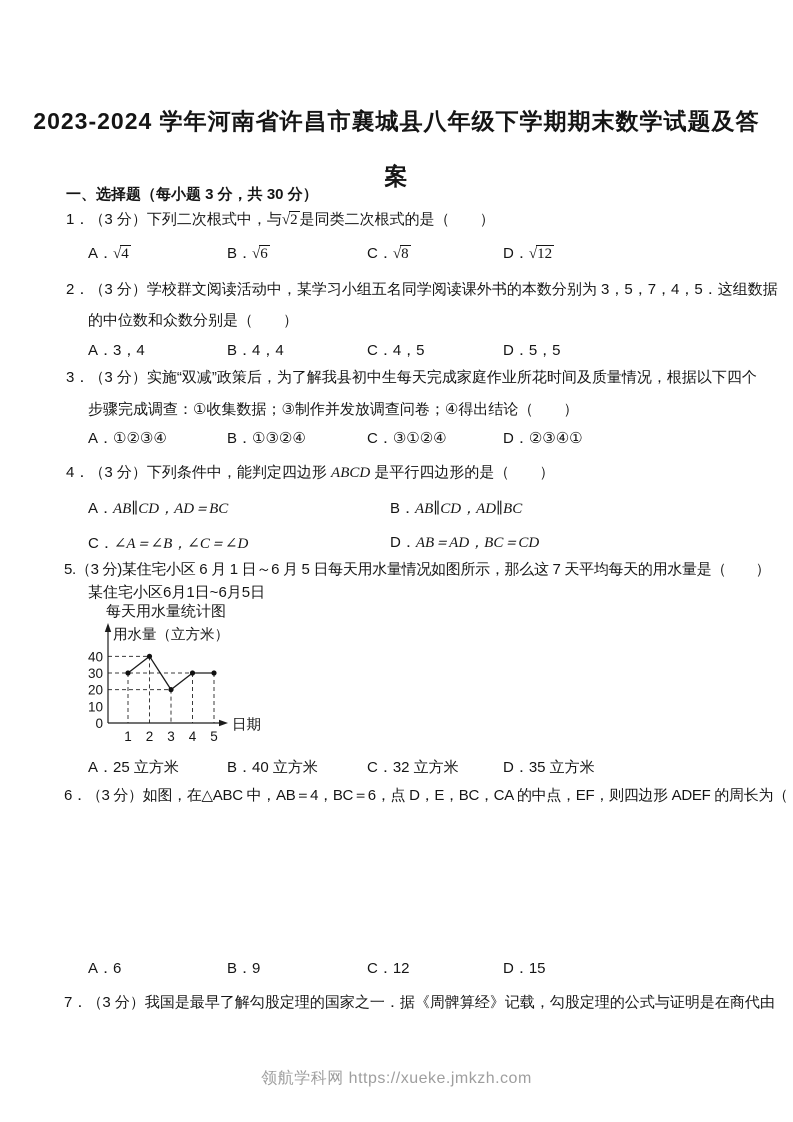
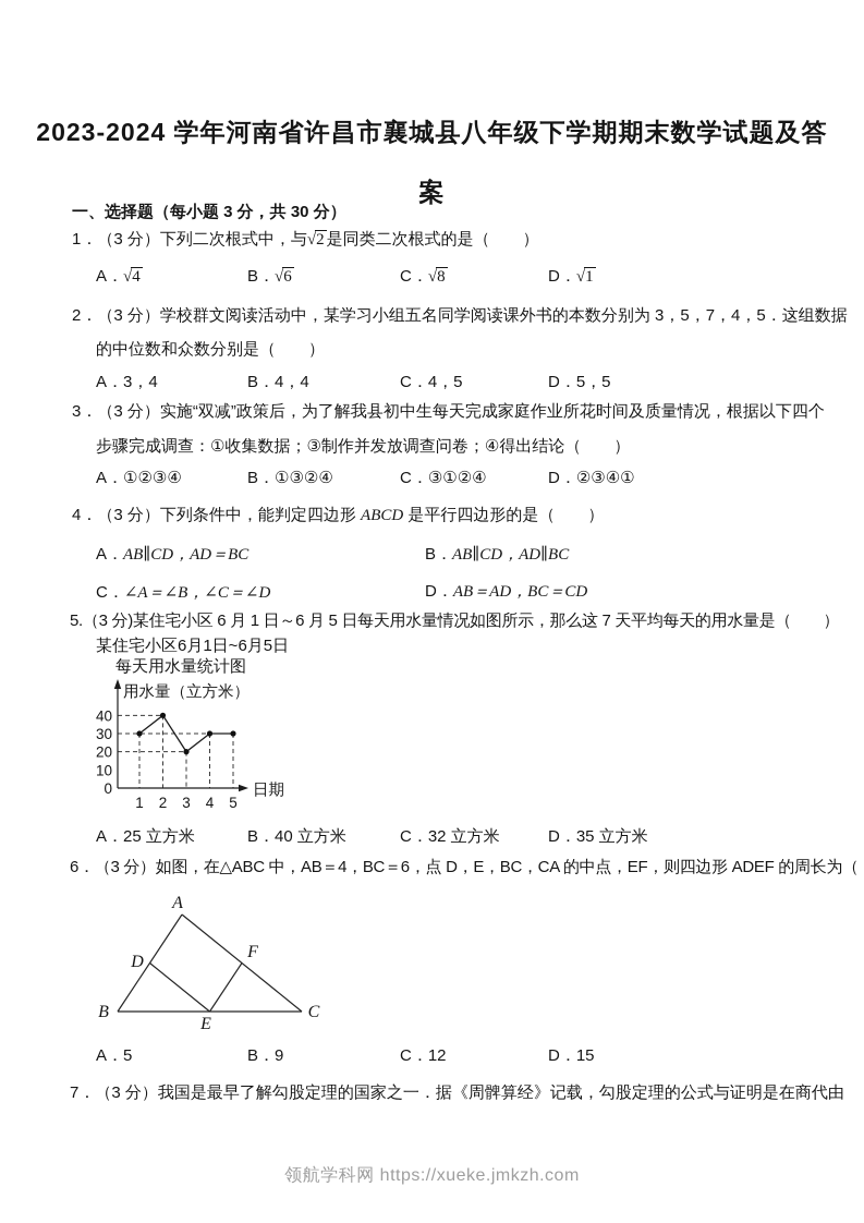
  2023-2024 学年河南省许昌市襄城县八年级下学期期末数学试题及答
  案
  一、选择题（每小题 3 分，共 30 分）
  1．（3 分）下列二次根式中，与√2 是同类二次根式的是（ ）
  A．√4
  B．√6
  C．√8
- D．√12
+ D．√1
  2．（3 分）学校群文阅读活动中，某学习小组五名同学阅读课外书的本数分别为 3，5，7，4，5．这组数据
  的中位数和众数分别是（ ）
  A．3，4
  B．4，4
  C．4，5
  D．5，5
  3．（3 分）实施“双减”政策后，为了解我县初中生每天完成家庭作业所花时间及质量情况，根据以下四个
  步骤完成调查：①收集数据；③制作并发放调查问卷；④得出结论（ ）
  A．①②③④
  B．①③②④
  C．③①②④
  D．②③④①
  4．（3 分）下列条件中，能判定四边形 ABCD 是平行四边形的是（ ）
  A．AB∥CD，AD＝BC
  B．AB∥CD，AD∥BC
  C．∠A＝∠B，∠C＝∠D
  D．AB＝AD，BC＝CD
  5.（3 分)某住宅小区 6 月 1 日～6 月 5 日每天用水量情况如图所示，那么这 7 天平均每天的用水量是（ ）
  某住宅小区6月1日~6月5日
  每天用水量统计图
  0
  10
  20
  30
  40
  1
  2
  3
  4
  5
  用水量（立方米）
  日期
  A．25 立方米
  B．40 立方米
  C．32 立方米
  D．35 立方米
  6．（3 分）如图，在△ABC 中，AB＝4，BC＝6，点 D，E，BC，CA 的中点，EF，则四边形 ADEF 的周长为（
+ A
+ B
+ C
+ D
+ E
+ F
- A．6
+ A．5
  B．9
  C．12
  D．15
  7．（3 分）我国是最早了解勾股定理的国家之一．据《周髀算经》记载，勾股定理的公式与证明是在商代由
  领航学科网 https://xueke.jmkzh.com
